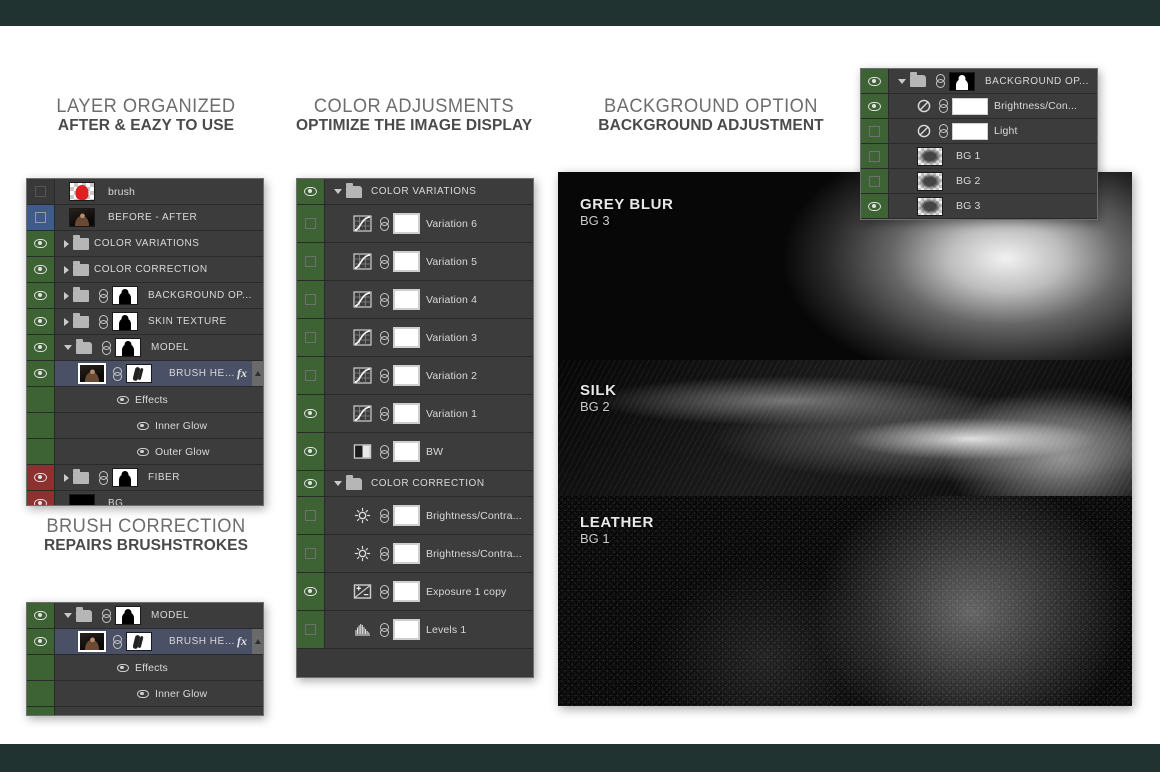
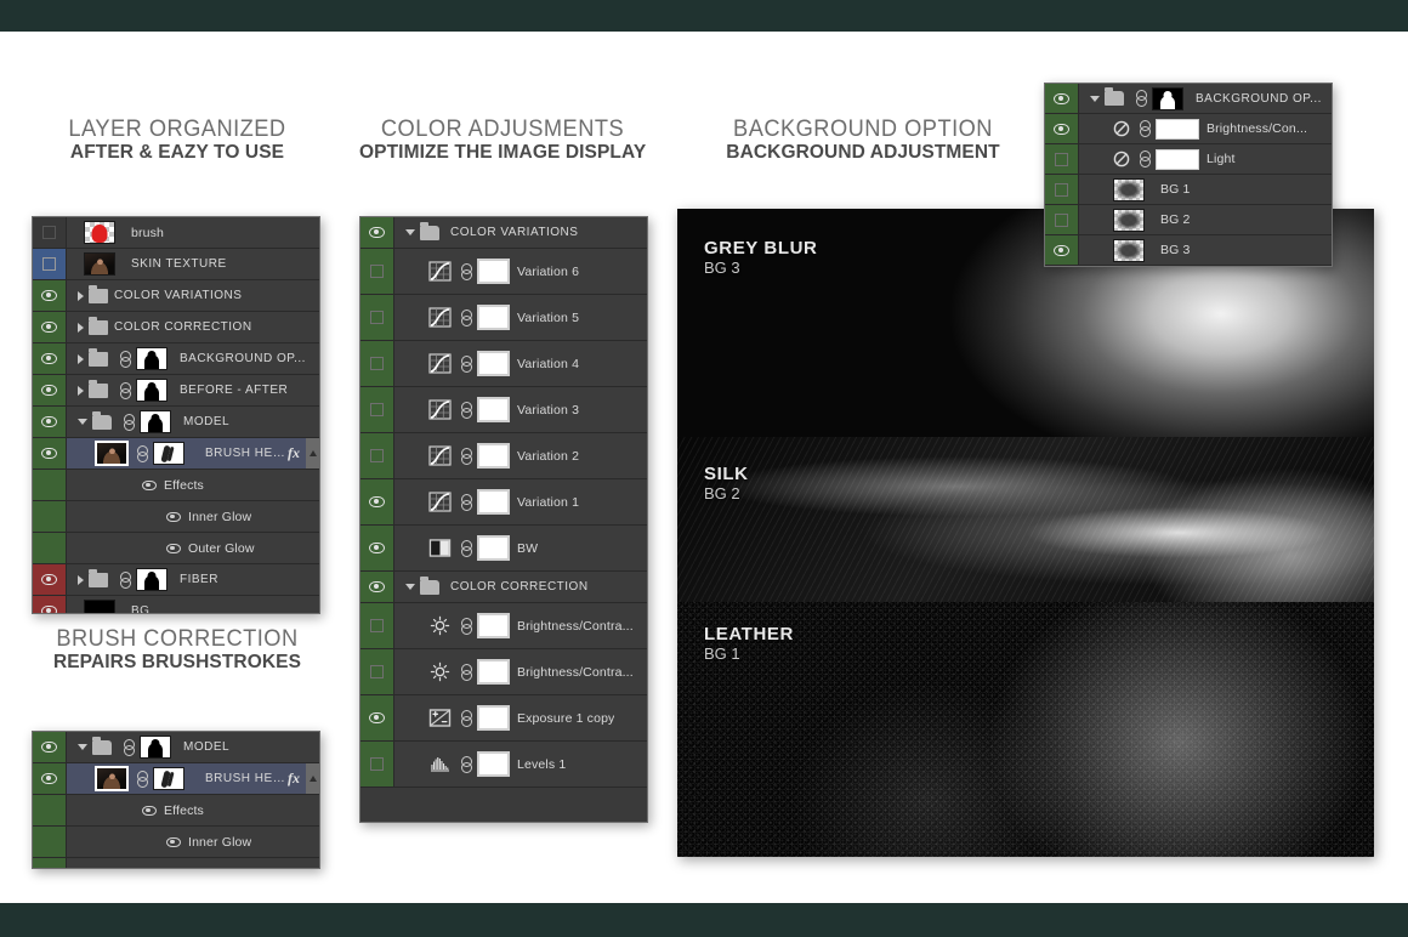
  GREY BLUR
  BG 3
  SILK
  BG 2
  LEATHER
  BG 1
  LAYER ORGANIZED
  AFTER & EAZY TO USE
  COLOR ADJUSMENTS
  OPTIMIZE THE IMAGE DISPLAY
  BACKGROUND OPTION
  BACKGROUND ADJUSTMENT
  BRUSH CORRECTION
  REPAIRS BRUSHSTROKES
  brush
- BEFORE - AFTER
+ SKIN TEXTURE
  COLOR VARIATIONS
  COLOR CORRECTION
  BACKGROUND OP...
- SKIN TEXTURE
+ BEFORE - AFTER
  MODEL
  BRUSH HERE
  fx
  Effects
  Inner Glow
  Outer Glow
  FIBER
  BG
  MODEL
  BRUSH HERE
  fx
  Effects
  Inner Glow
  COLOR VARIATIONS
  Variation 6
  Variation 5
  Variation 4
  Variation 3
  Variation 2
  Variation 1
  BW
  COLOR CORRECTION
  Brightness/Contra...
  Brightness/Contra...
  Exposure 1 copy
  Levels 1
  BACKGROUND OP...
  Brightness/Con...
  Light
  BG 1
  BG 2
  BG 3
